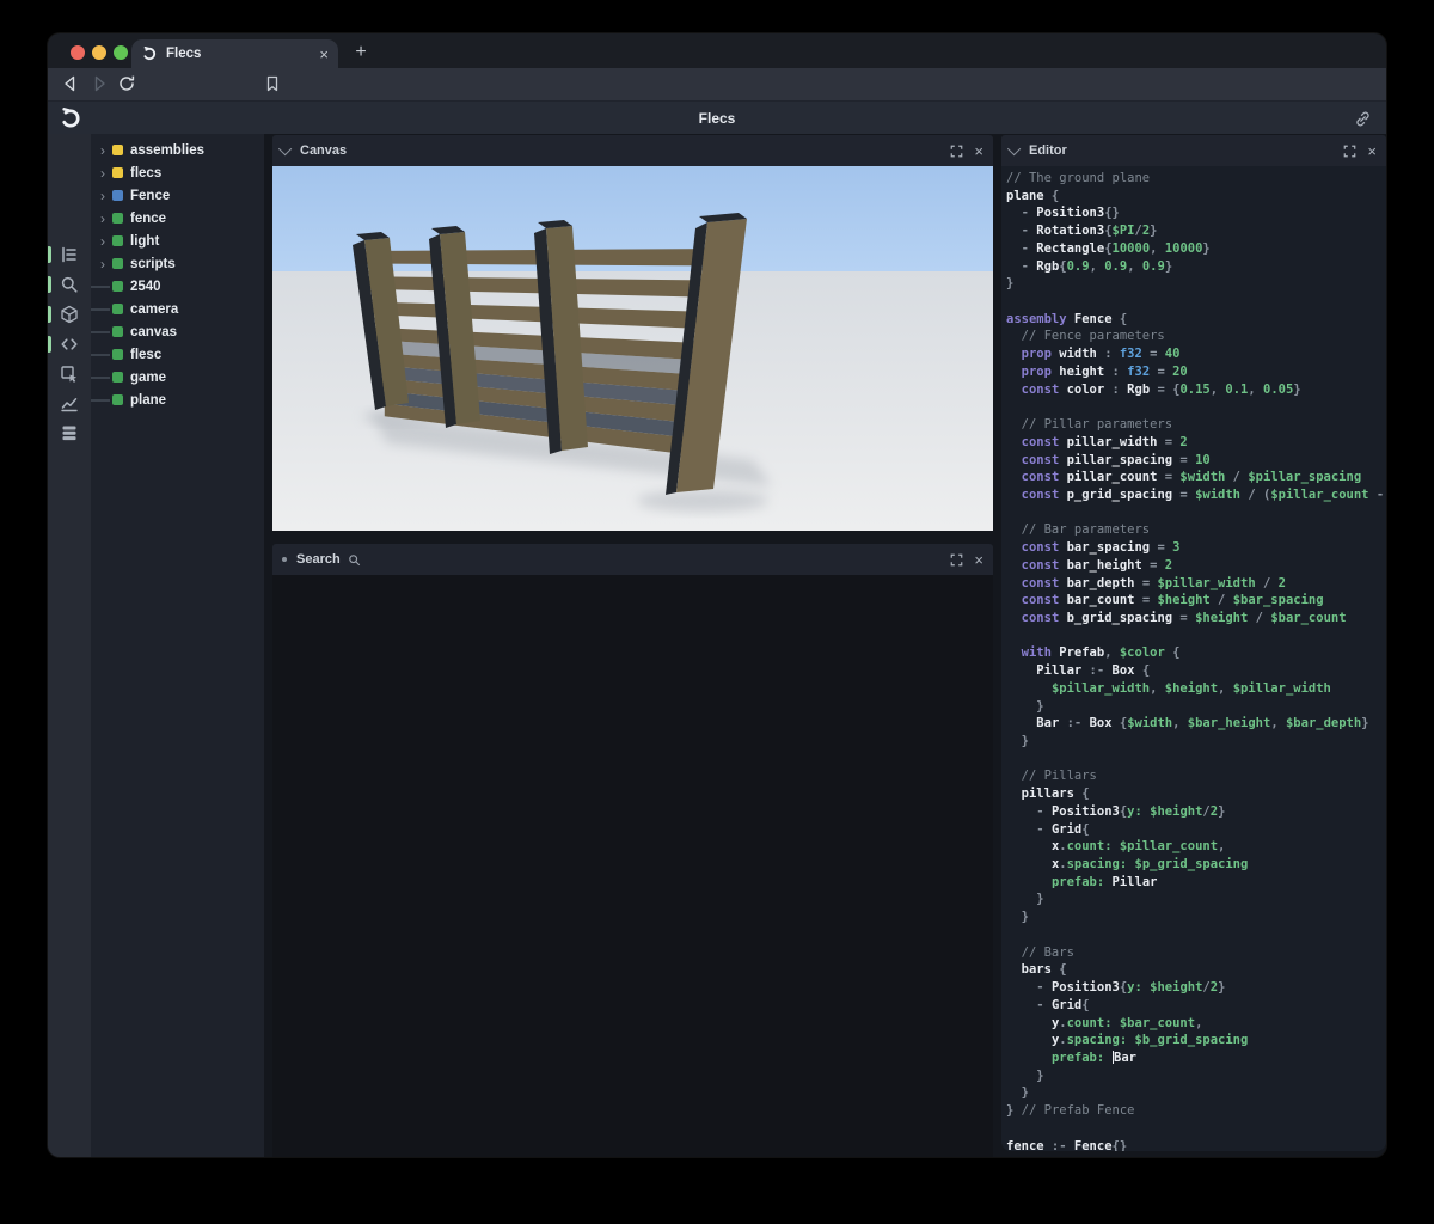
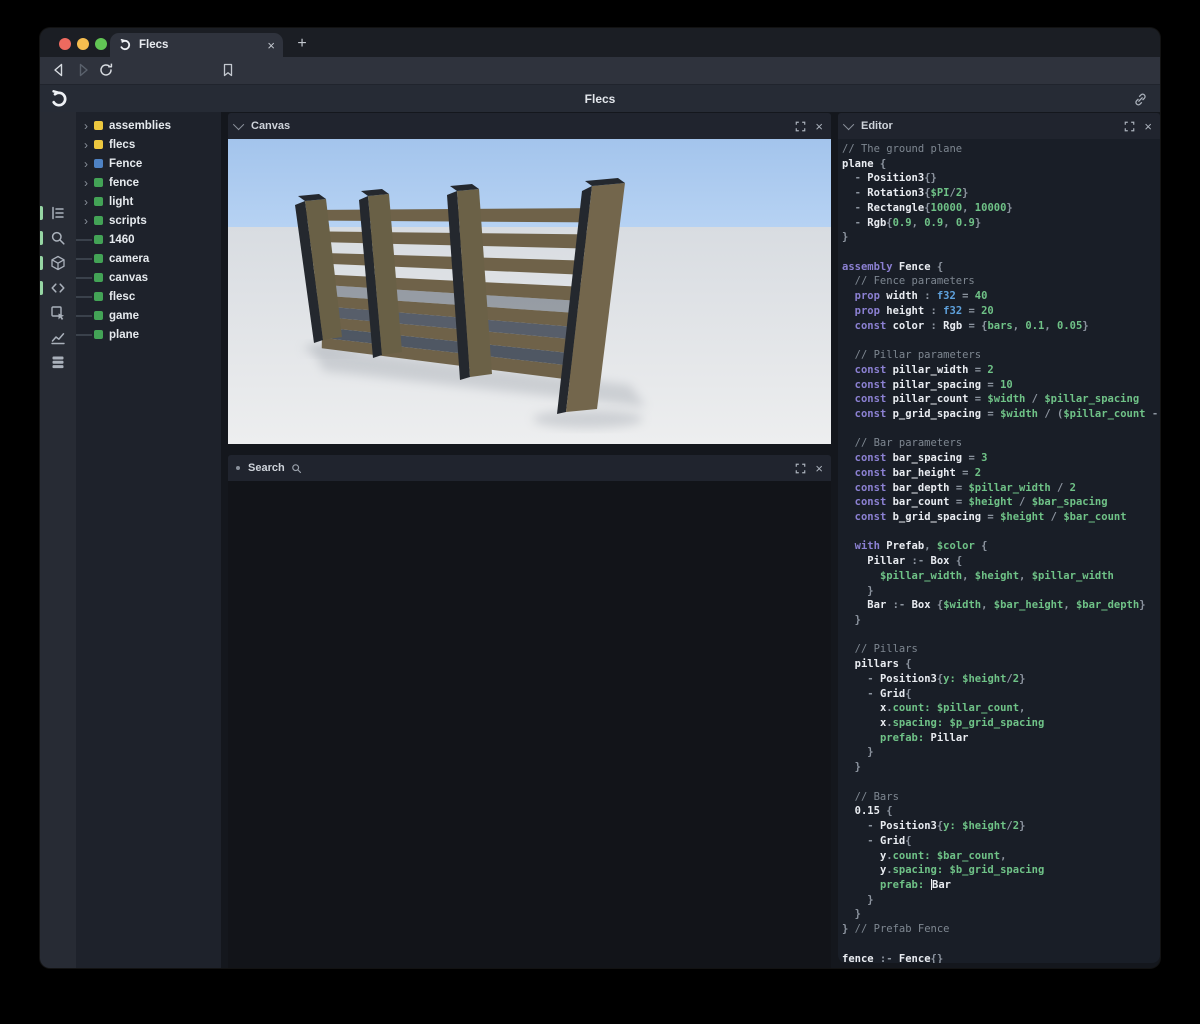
  Flecs
  ×
  +
  Flecs
  ›
  assemblies
  ›
  flecs
  ›
  Fence
  ›
  fence
  ›
  light
  ›
  scripts
- 2540
+ 1460
  camera
  canvas
  flesc
  game
  plane
  Canvas
  ×
  Search
  ×
  Editor
  ×
  // The ground plane
  plane {
  - Position3{}
  - Rotation3{$PI/2}
  - Rectangle{10000, 10000}
  - Rgb{0.9, 0.9, 0.9}
  }
  assembly Fence {
  // Fence parameters
  prop width : f32 = 40
  prop height : f32 = 20
- const color : Rgb = {0.15, 0.1, 0.05}
+ const color : Rgb = {bars, 0.1, 0.05}
  // Pillar parameters
  const pillar_width = 2
  const pillar_spacing = 10
  const pillar_count = $width / $pillar_spacing
  const p_grid_spacing = $width / ($pillar_count -
  // Bar parameters
  const bar_spacing = 3
  const bar_height = 2
  const bar_depth = $pillar_width / 2
  const bar_count = $height / $bar_spacing
  const b_grid_spacing = $height / $bar_count
  with Prefab, $color {
  Pillar :- Box {
  $pillar_width, $height, $pillar_width
  }
  Bar :- Box {$width, $bar_height, $bar_depth}
  }
  // Pillars
  pillars {
  - Position3{y: $height/2}
  - Grid{
  x.count: $pillar_count,
  x.spacing: $p_grid_spacing
  prefab: Pillar
  }
  }
  // Bars
- bars {
+ 0.15 {
  - Position3{y: $height/2}
  - Grid{
  y.count: $bar_count,
  y.spacing: $b_grid_spacing
  prefab: Bar
  }
  }
  } // Prefab Fence
  fence :- Fence{}
